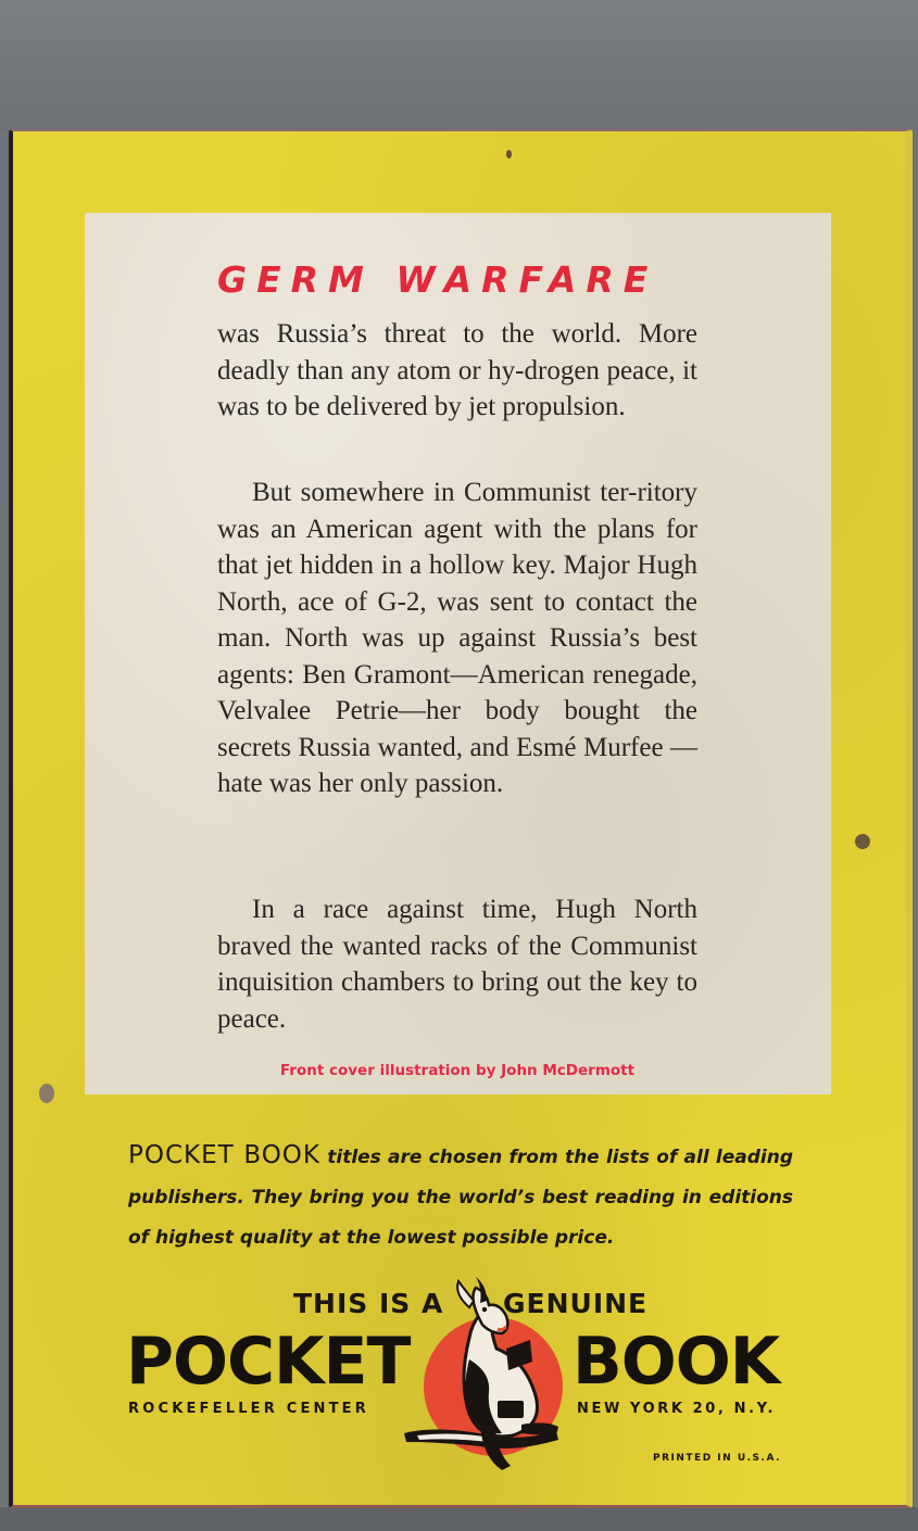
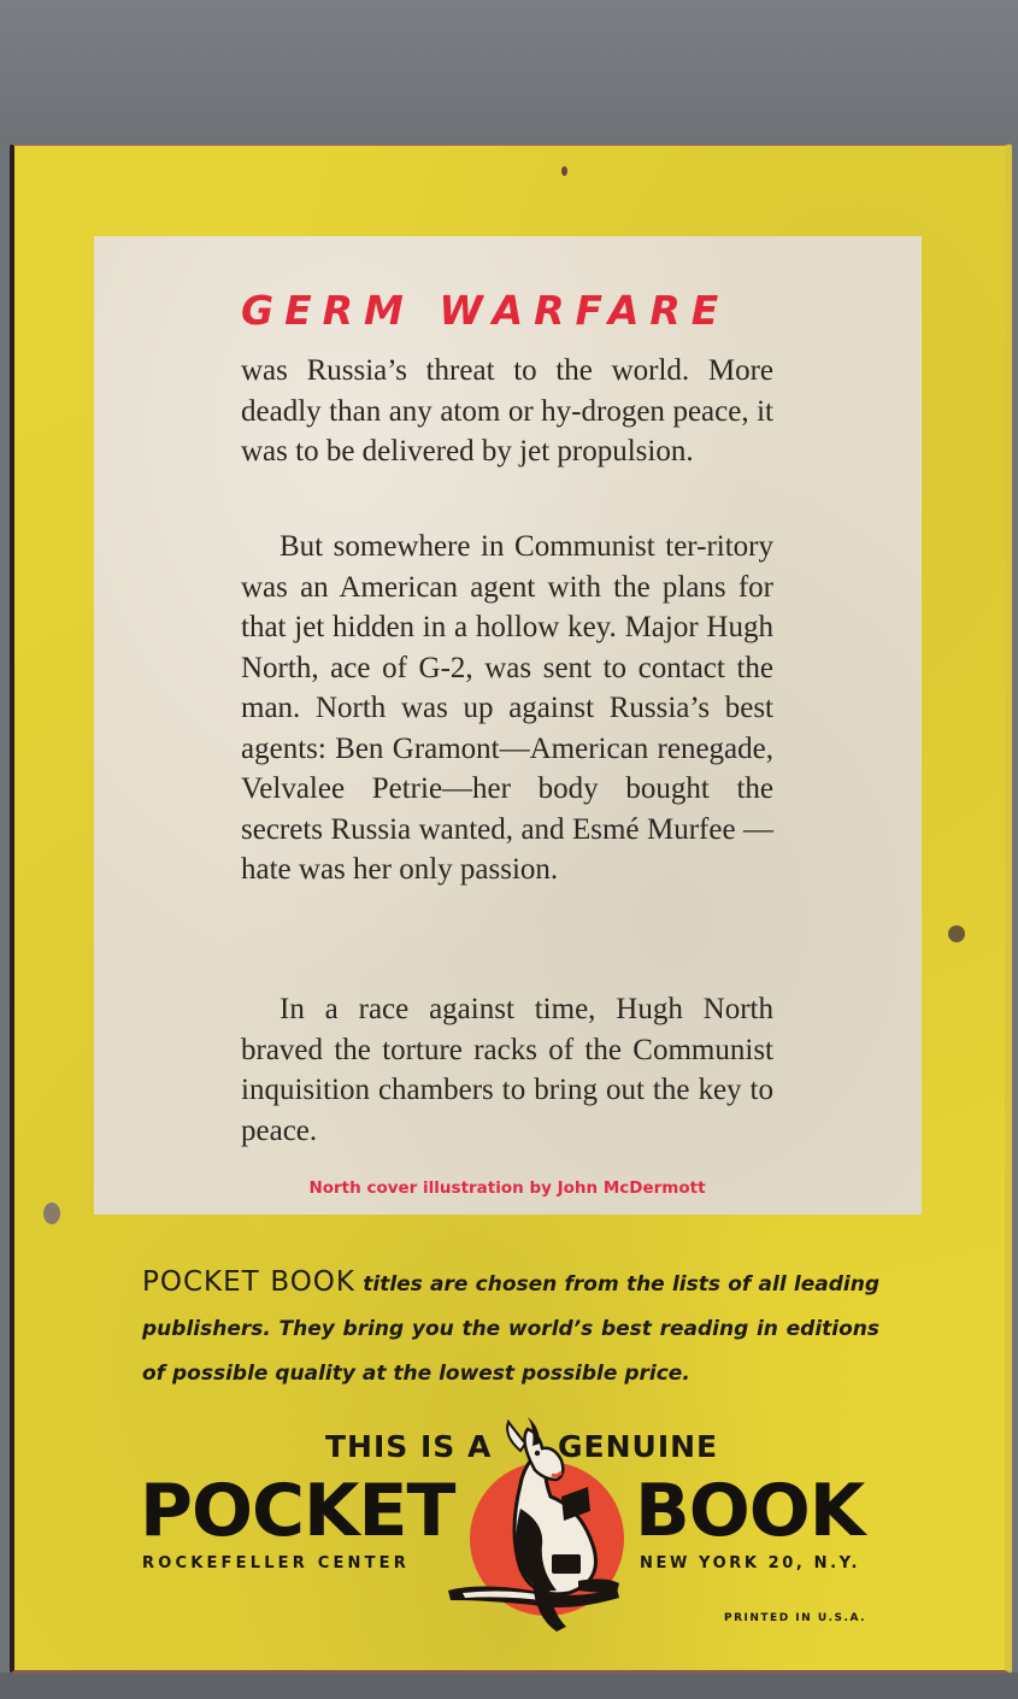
  GERM WARFARE
  was Russia’s threat to the world. More deadly than any atom or hy-drogen peace, it was to be delivered by jet propulsion.
  But somewhere in Communist ter-ritory was an American agent with the plans for that jet hidden in a hollow key. Major Hugh North, ace of G-2, was sent to contact the man. North was up against Russia’s best agents: Ben Gramont—American renegade, Velvalee Petrie—her body bought the secrets Russia wanted, and Esmé Murfee — hate was her only passion.
- In a race against time, Hugh North braved the wanted racks of the Communist inquisition chambers to bring out the key to peace.
+ In a race against time, Hugh North braved the torture racks of the Communist inquisition chambers to bring out the key to peace.
- Front cover illustration by John McDermott
+ North cover illustration by John McDermott
- POCKET BOOK titles are chosen from the lists of all leading publishers. They bring you the world’s best reading in editions of highest quality at the lowest possible price.
+ POCKET BOOK titles are chosen from the lists of all leading publishers. They bring you the world’s best reading in editions of possible quality at the lowest possible price.
  THIS IS A
  GENUINE
  POCKET
  BOOK
  ROCKEFELLER CENTER
  NEW YORK 20, N.Y.
  PRINTED IN U.S.A.
